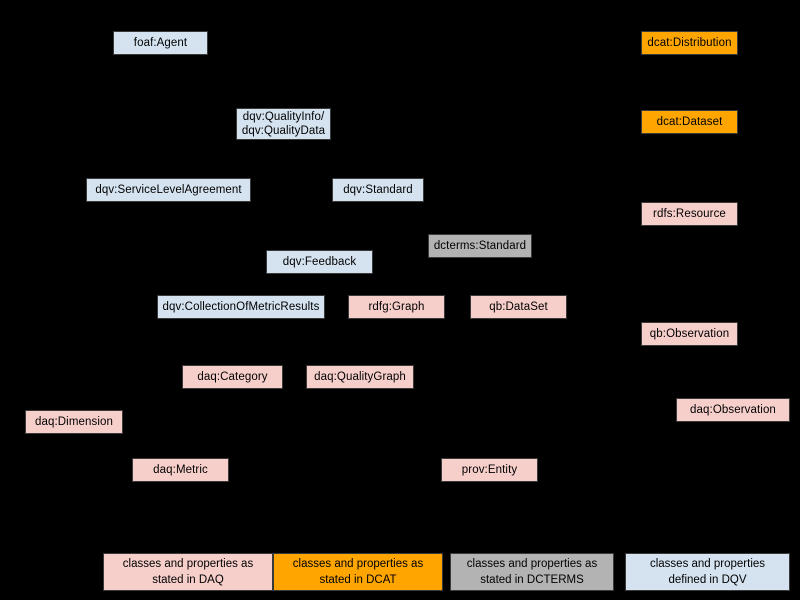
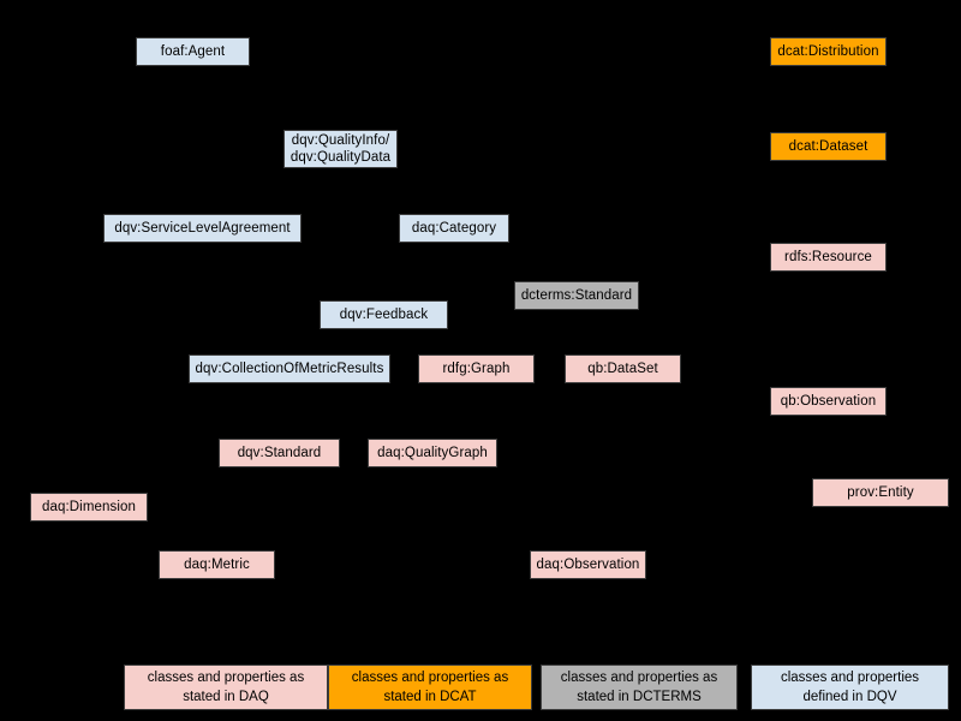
  foaf:Agent
  dcat:Distribution
  dqv:QualityInfo/
  dqv:QualityData
  dcat:Dataset
  dqv:ServiceLevelAgreement
- dqv:Standard
+ daq:Category
  rdfs:Resource
  dcterms:Standard
  dqv:Feedback
  dqv:CollectionOfMetricResults
  rdfg:Graph
  qb:DataSet
  qb:Observation
- daq:Category
+ dqv:Standard
  daq:QualityGraph
- daq:Observation
+ prov:Entity
  daq:Dimension
  daq:Metric
- prov:Entity
+ daq:Observation
  classes and properties as
  stated in DAQ
  classes and properties as
  stated in DCAT
  classes and properties as
  stated in DCTERMS
  classes and properties
  defined in DQV
